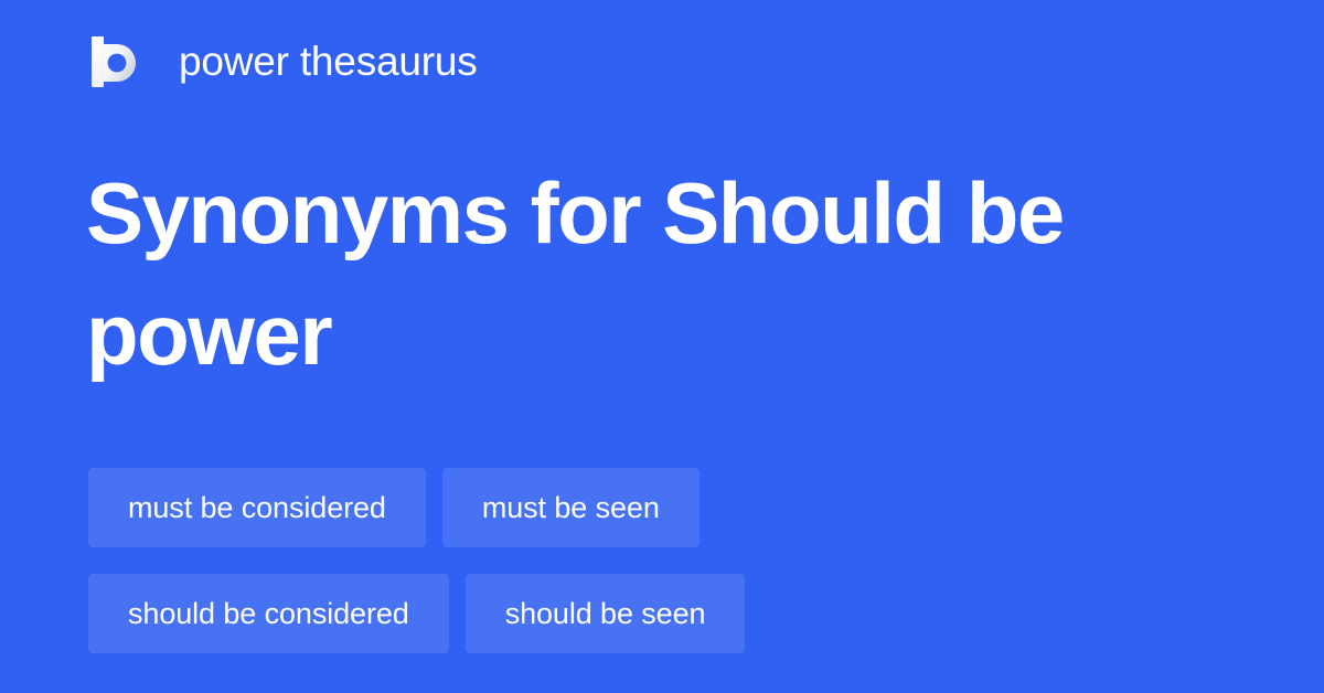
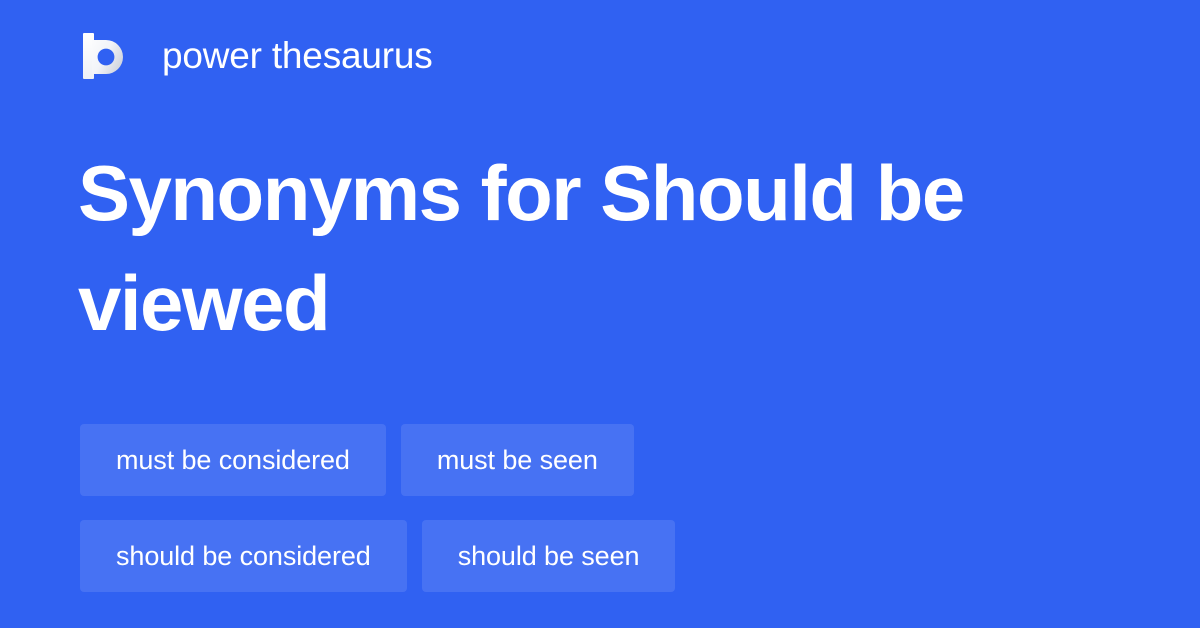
  power thesaurus
- Synonyms for Should be power
+ Synonyms for Should be viewed
  must be considered
  must be seen
  should be considered
  should be seen
